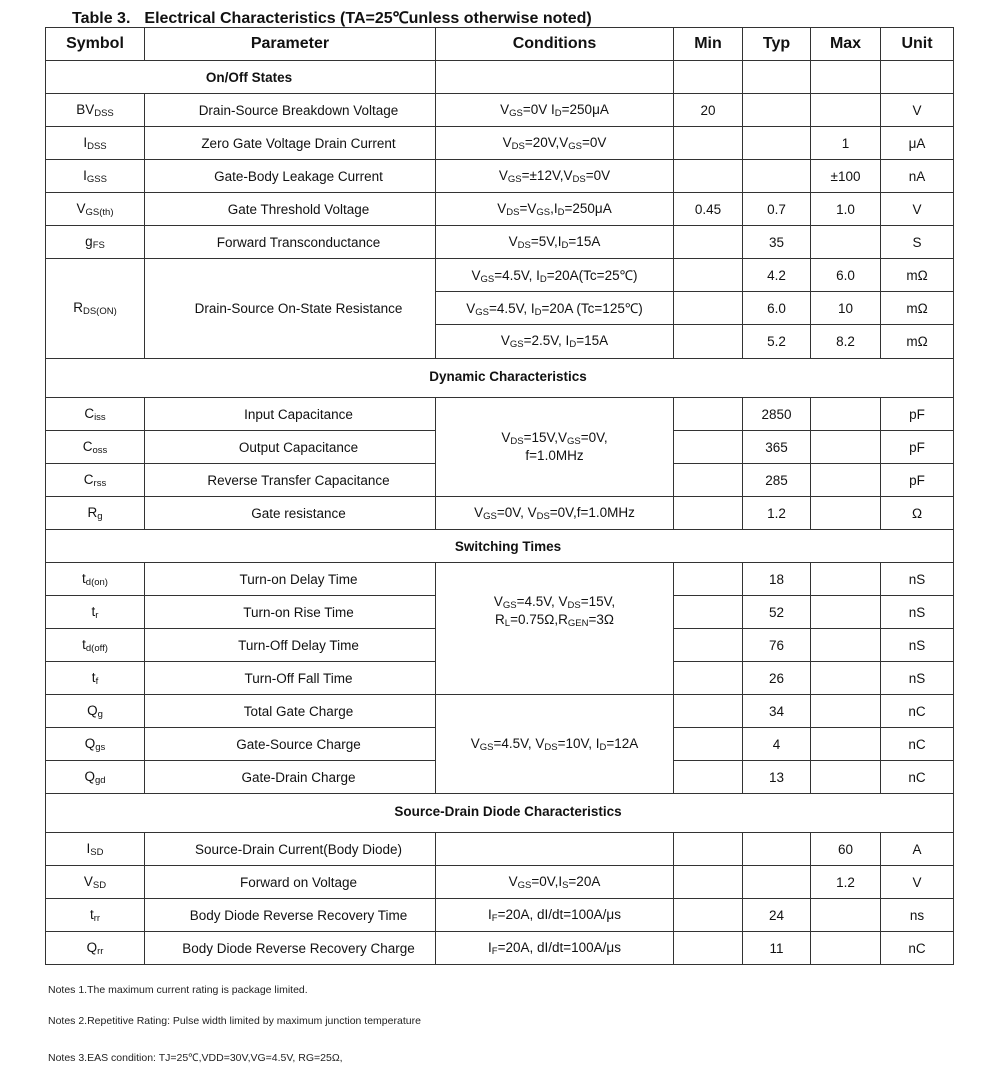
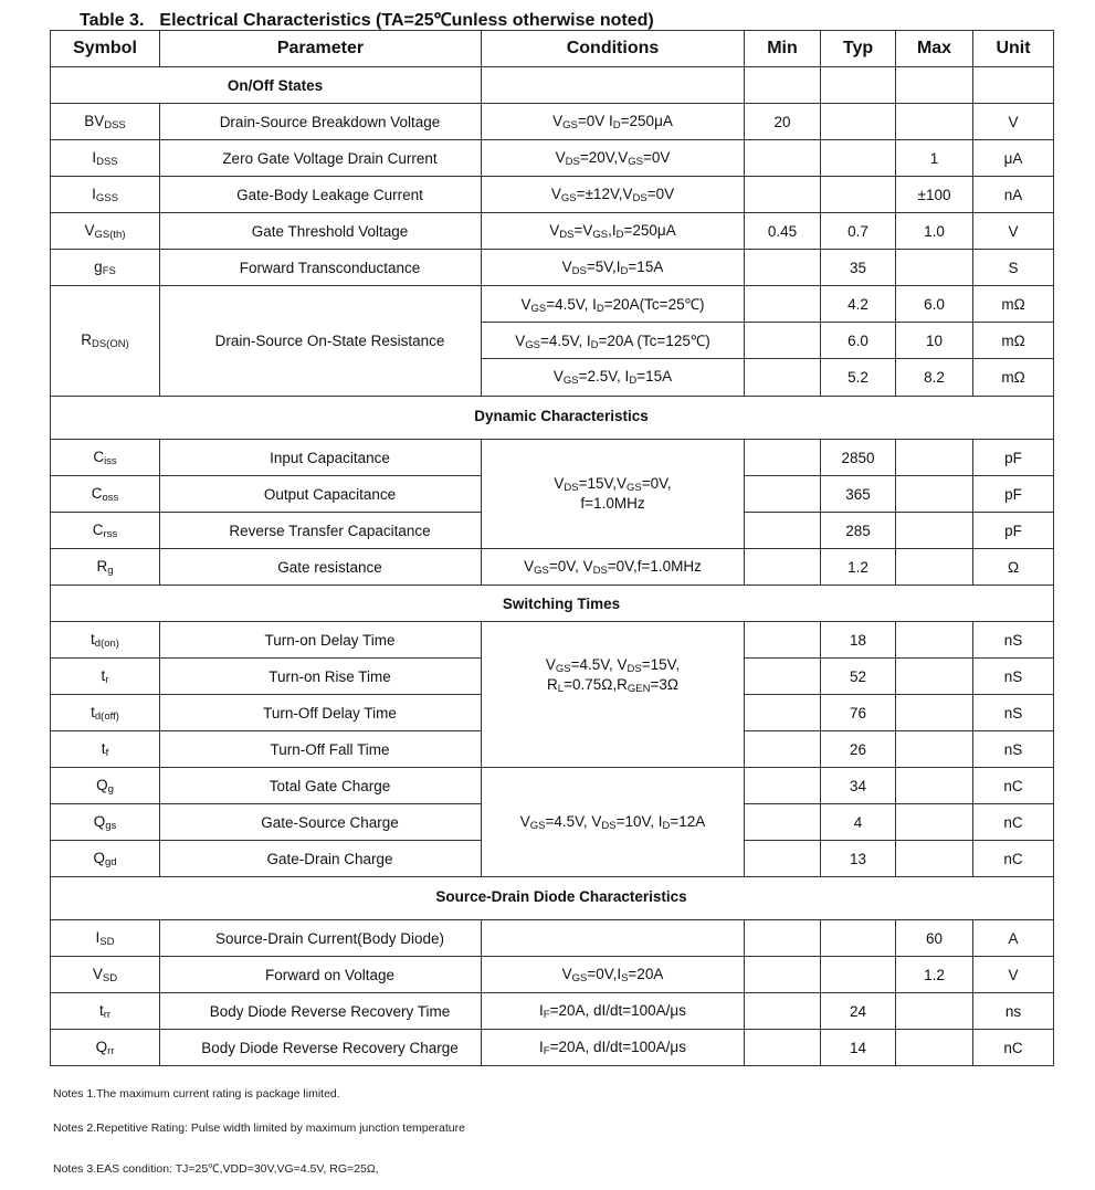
  Table 3. Electrical Characteristics (TA=25℃unless otherwise noted)
  Symbol	Parameter	Conditions	Min	Typ	Max	Unit
  On/Off States
  BVDSS	Drain-Source Breakdown Voltage	VGS=0V ID=250μA	20			V
  IDSS	Zero Gate Voltage Drain Current	VDS=20V,VGS=0V			1	μA
  IGSS	Gate-Body Leakage Current	VGS=±12V,VDS=0V			±100	nA
  VGS(th)	Gate Threshold Voltage	VDS=VGS,ID=250μA	0.45	0.7	1.0	V
  gFS	Forward Transconductance	VDS=5V,ID=15A		35		S
  RDS(ON)	Drain-Source On-State Resistance	VGS=4.5V, ID=20A(Tc=25℃)		4.2	6.0	mΩ
  VGS=4.5V, ID=20A (Tc=125℃)		6.0	10	mΩ
  VGS=2.5V, ID=15A		5.2	8.2	mΩ
  Dynamic Characteristics
  Ciss	Input Capacitance	VDS=15V,VGS=0V,f=1.0MHz		2850		pF
  Coss	Output Capacitance		365		pF
  Crss	Reverse Transfer Capacitance		285		pF
  Rg	Gate resistance	VGS=0V, VDS=0V,f=1.0MHz		1.2		Ω
  Switching Times
  td(on)	Turn-on Delay Time	VGS=4.5V, VDS=15V,RL=0.75Ω,RGEN=3Ω		18		nS
  tr	Turn-on Rise Time		52		nS
  td(off)	Turn-Off Delay Time		76		nS
  tf	Turn-Off Fall Time		26		nS
  Qg	Total Gate Charge	VGS=4.5V, VDS=10V, ID=12A		34		nC
  Qgs	Gate-Source Charge		4		nC
  Qgd	Gate-Drain Charge		13		nC
  Source-Drain Diode Characteristics
  ISD	Source-Drain Current(Body Diode)				60	A
  VSD	Forward on Voltage	VGS=0V,IS=20A			1.2	V
  trr	Body Diode Reverse Recovery Time	IF=20A, dI/dt=100A/μs		24		ns
- Qrr	Body Diode Reverse Recovery Charge	IF=20A, dI/dt=100A/μs		11		nC
+ Qrr	Body Diode Reverse Recovery Charge	IF=20A, dI/dt=100A/μs		14		nC
  Notes 1.The maximum current rating is package limited.
  Notes 2.Repetitive Rating: Pulse width limited by maximum junction temperature
  Notes 3.EAS condition: TJ=25℃,VDD=30V,VG=4.5V, RG=25Ω,
